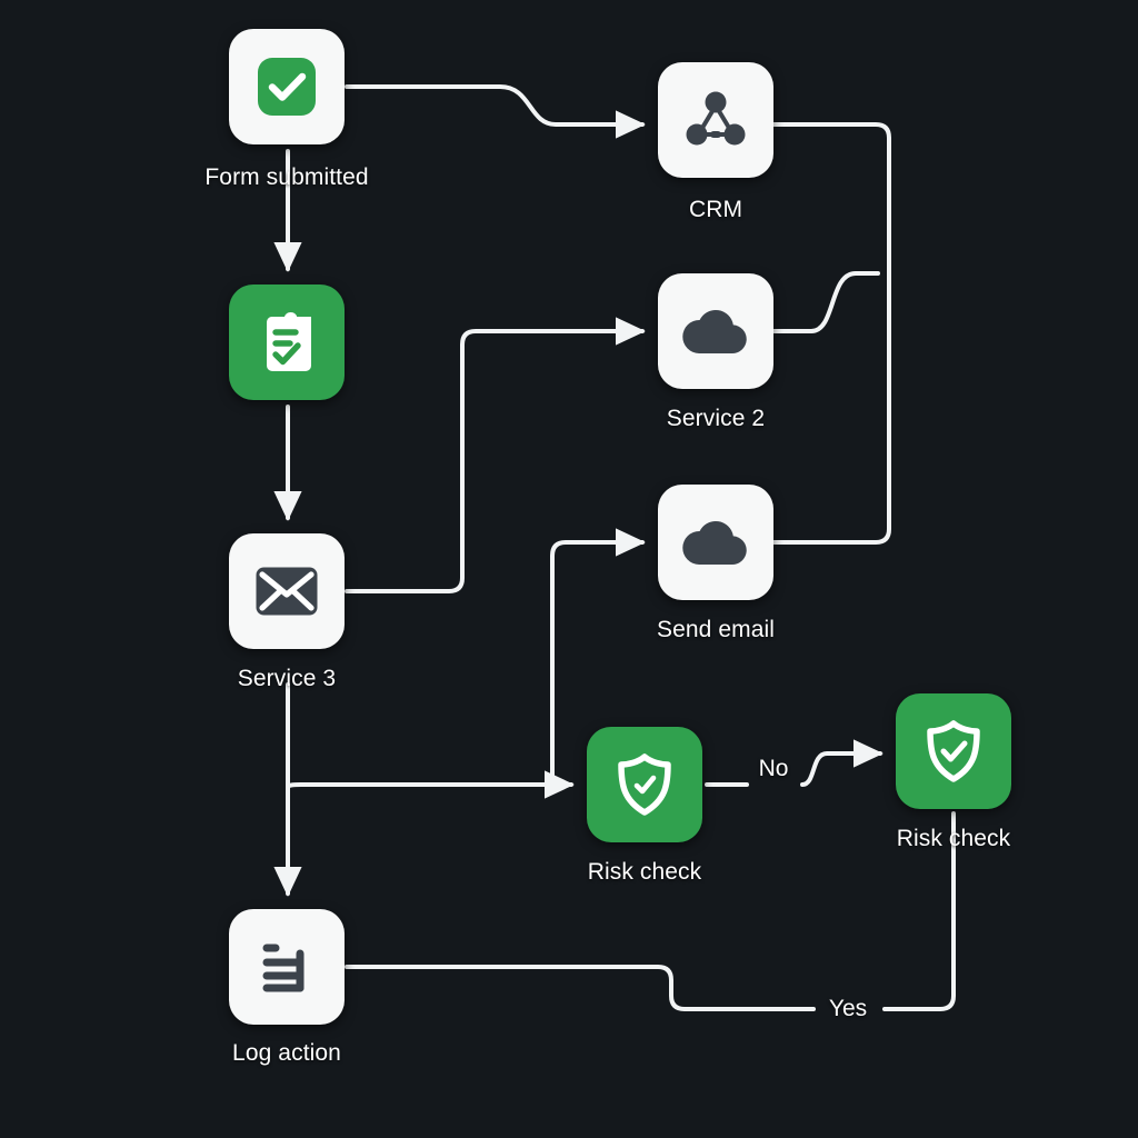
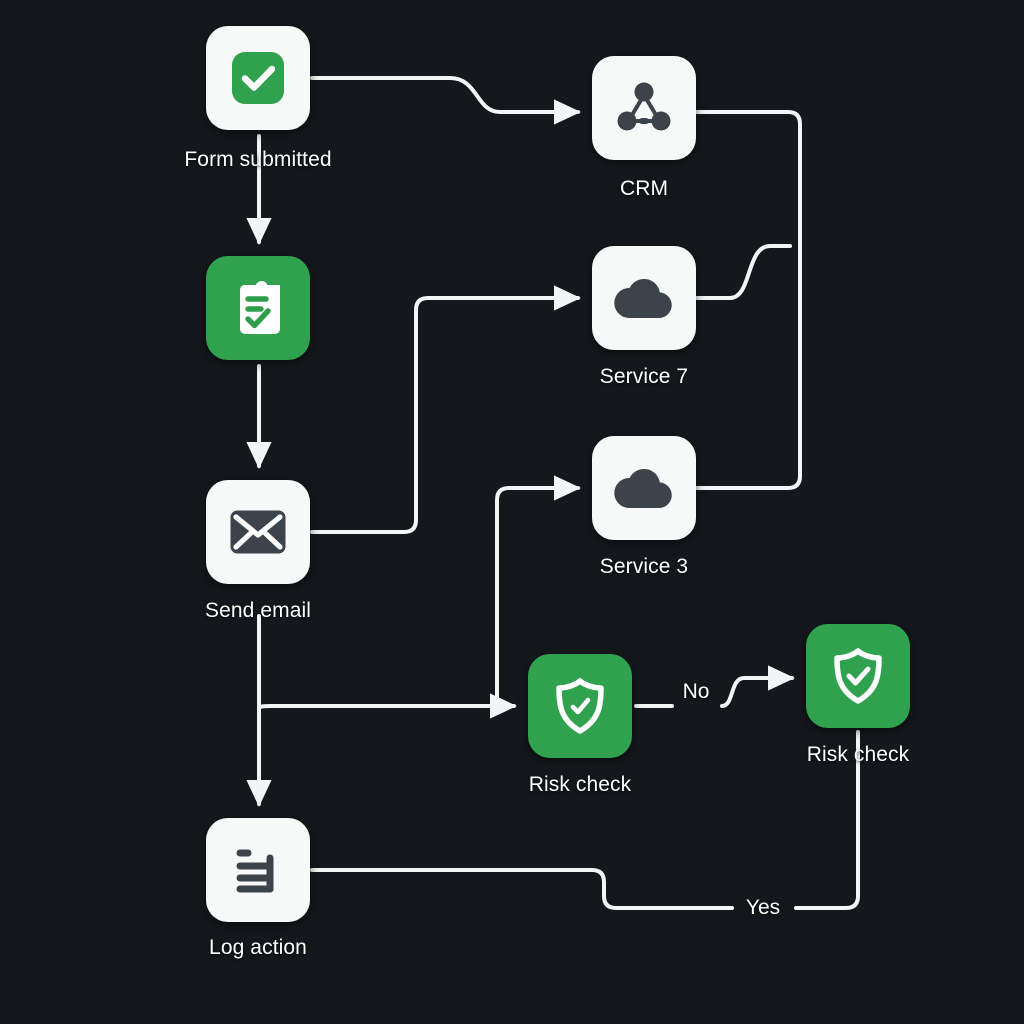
  Form submitted
- Service 3
+ Send email
  Log action
  CRM
- Service 2
+ Service 7
- Send email
+ Service 3
  Risk check
  Risk check
  No
  Yes
